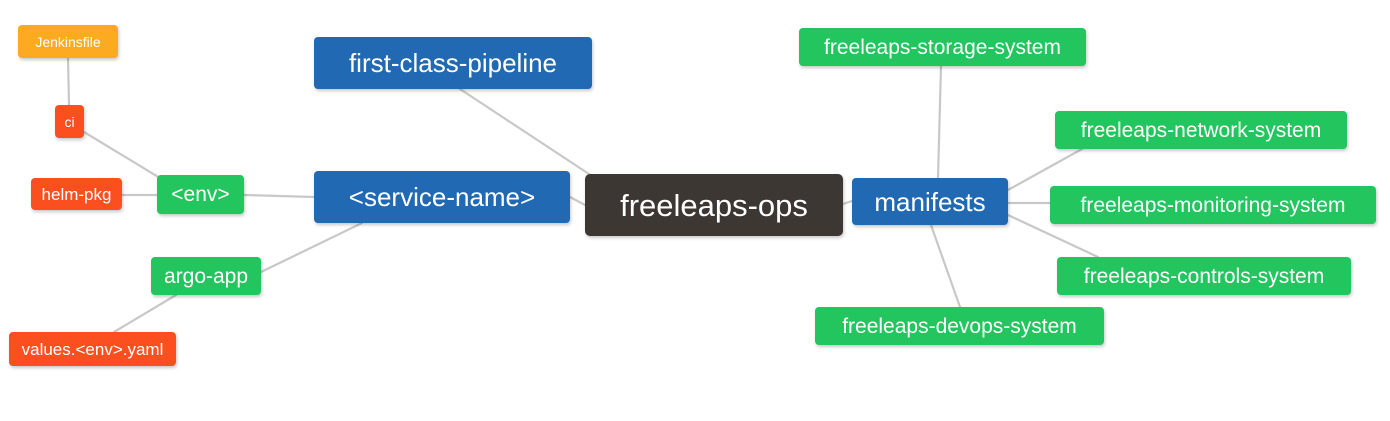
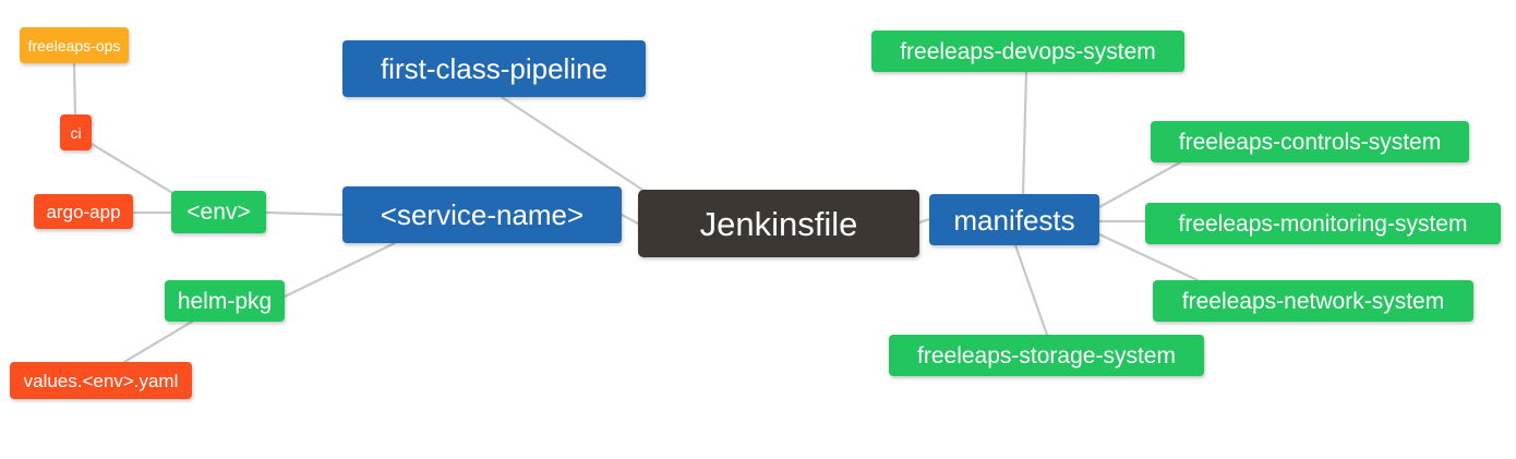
- freeleaps-ops
+ Jenkinsfile
  <service-name>
  first-class-pipeline
  manifests
  <env>
- argo-app
+ helm-pkg
  ci
- Jenkinsfile
+ freeleaps-ops
- helm-pkg
+ argo-app
  values.<env>.yaml
- freeleaps-storage-system
+ freeleaps-devops-system
- freeleaps-network-system
+ freeleaps-controls-system
  freeleaps-monitoring-system
- freeleaps-controls-system
+ freeleaps-network-system
- freeleaps-devops-system
+ freeleaps-storage-system
